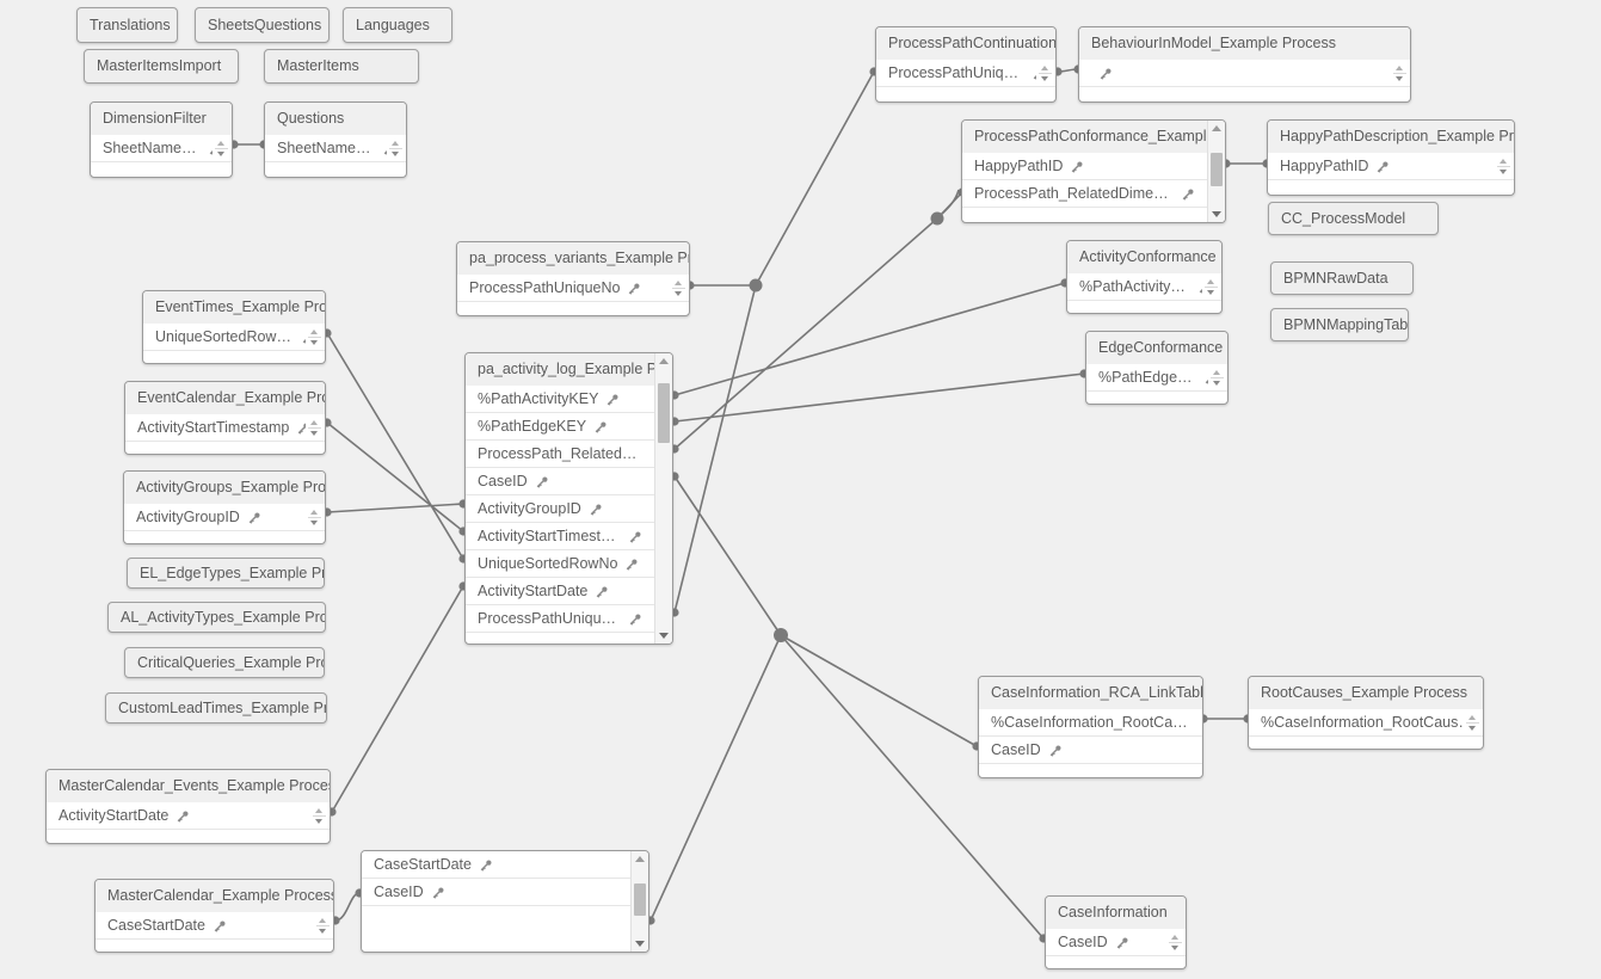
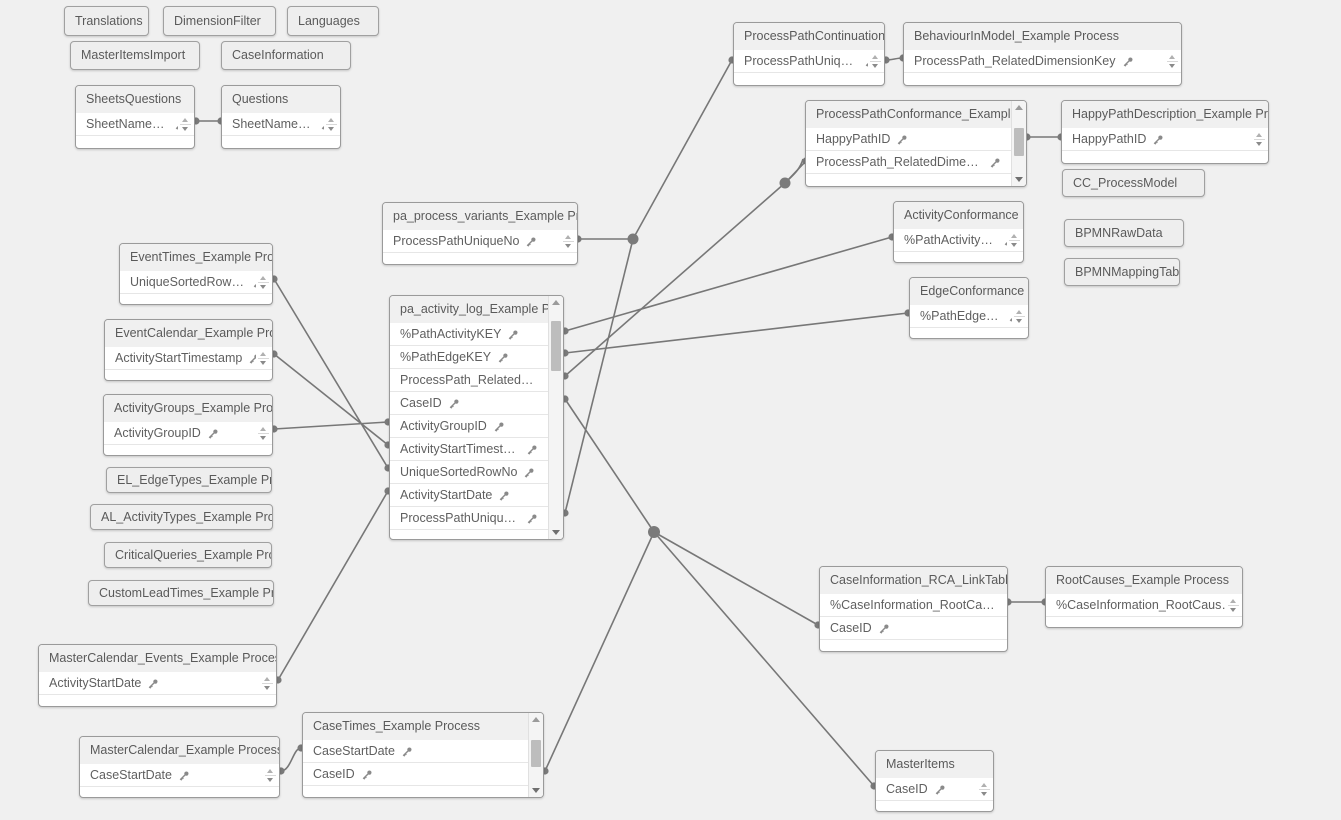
  Translations
- SheetsQuestions
+ DimensionFilter
  Languages
  MasterItemsImport
- MasterItems
+ CaseInformation
- DimensionFilter
+ SheetsQuestions
  SheetName_E
  Questions
  SheetName_E
  ProcessPathContinuation
  ProcessPathUnique
  BehaviourInModel_Example Process
+ ProcessPath_RelatedDimensionKey
  ProcessPathConformance_Exampl
  HappyPathID
  ProcessPath_RelatedDimensi
  HappyPathDescription_Example Pr
  HappyPathID
  CC_ProcessModel
  BPMNRawData
  BPMNMappingTab
  ActivityConformance
  %PathActivityKE
  EdgeConformance
  %PathEdgeKE
  pa_process_variants_Example P
  ProcessPathUniqueNo
  pa_activity_log_Example P
  %PathActivityKEY
  %PathEdgeKEY
  ProcessPath_RelatedDim
  CaseID
  ActivityGroupID
  ActivityStartTimestam
  UniqueSortedRowNo
  ActivityStartDate
  ProcessPathUniqueN
  EventTimes_Example Pro
  UniqueSortedRowNo
  EventCalendar_Example Pr
  ActivityStartTimestamp
  ActivityGroups_Example Pro
  ActivityGroupID
  EL_EdgeTypes_Example P
  AL_ActivityTypes_Example Pro
  CriticalQueries_Example Pr
  CustomLeadTimes_Example Pr
  MasterCalendar_Events_Example Proce
  ActivityStartDate
  MasterCalendar_Example Proces
  CaseStartDate
+ CaseTimes_Example Process
  CaseStartDate
  CaseID
  CaseInformation_RCA_LinkTabl
  %CaseInformation_RootCause
  CaseID
  RootCauses_Example Process
  %CaseInformation_RootCause
- CaseInformation
+ MasterItems
  CaseID
